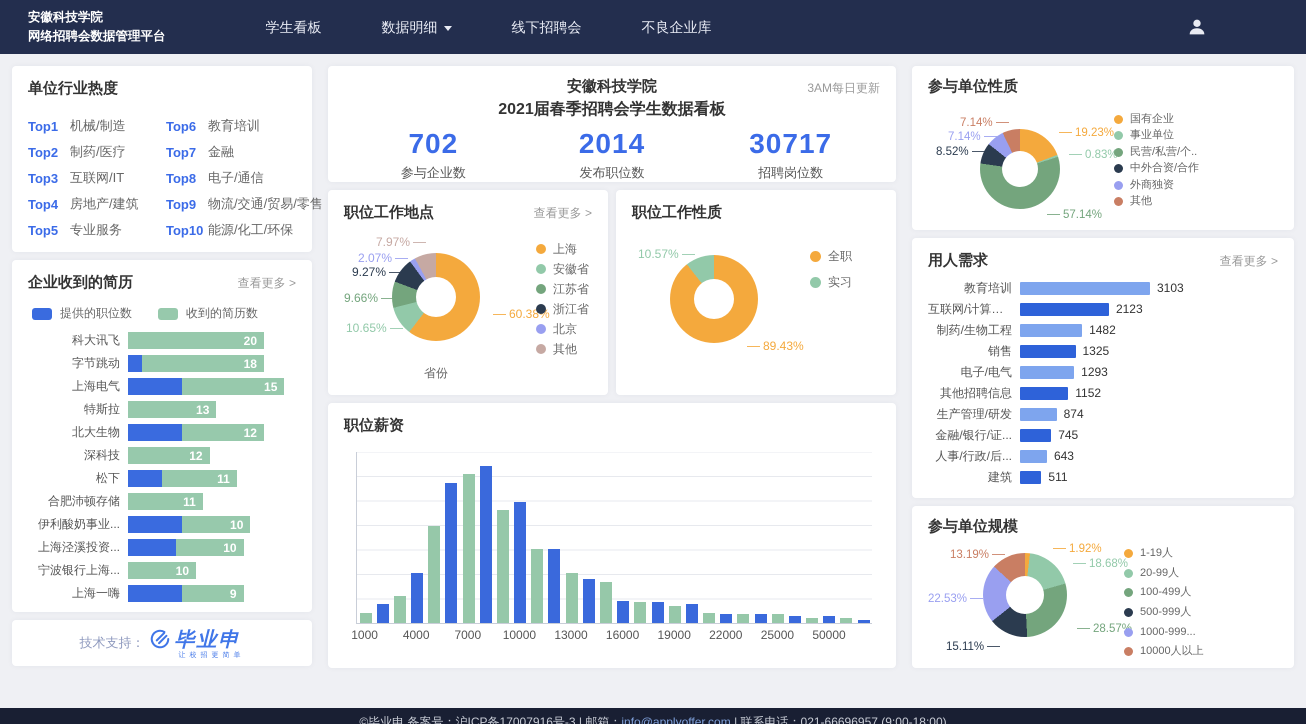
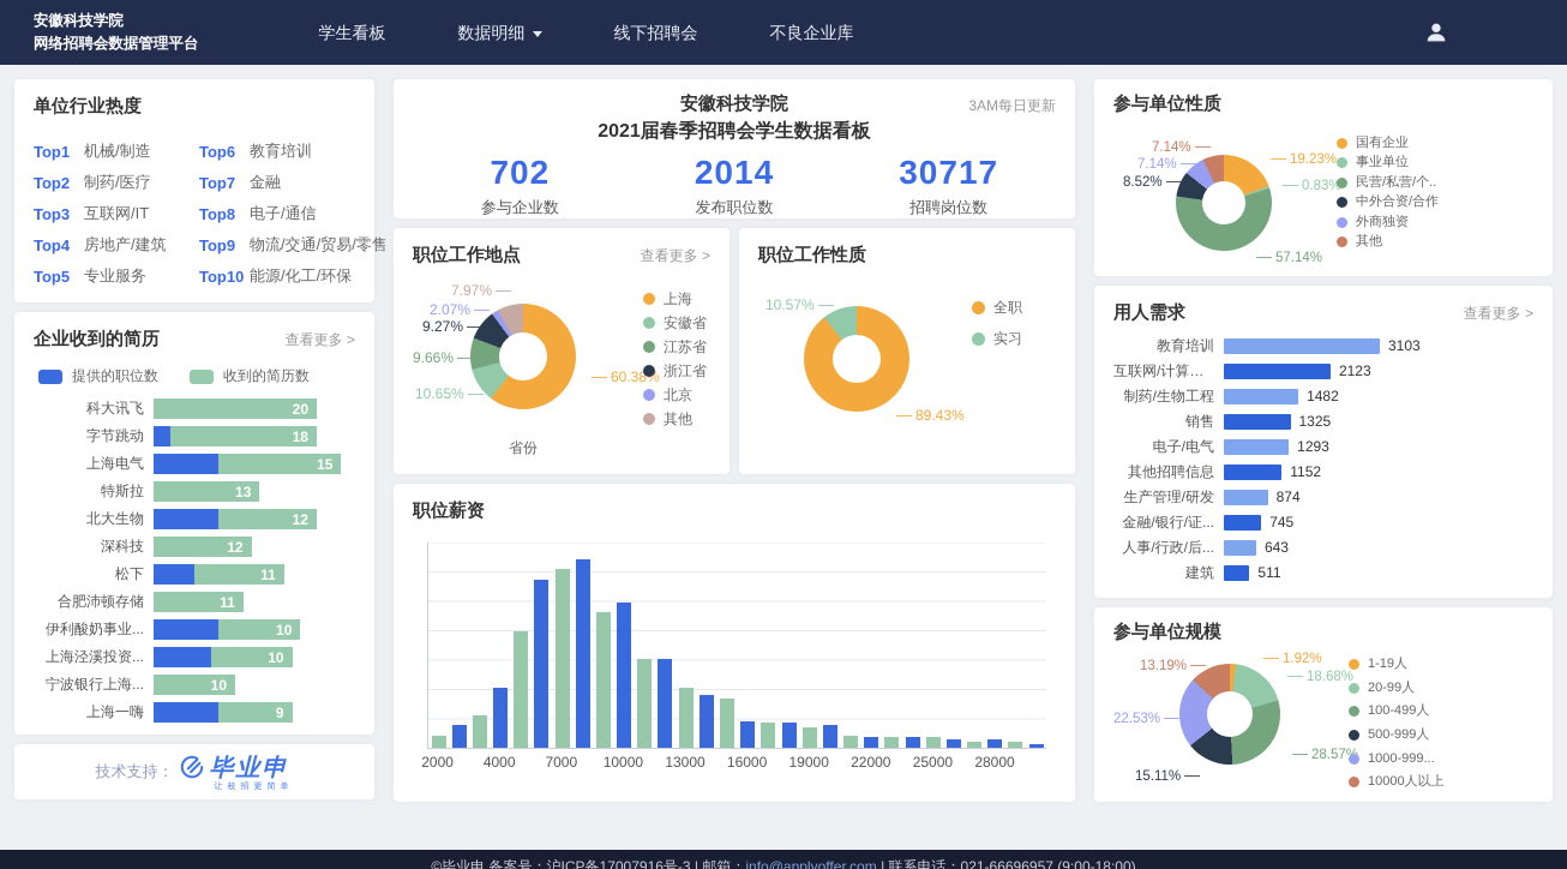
  安徽科技学院
  网络招聘会数据管理平台
  学生看板
  数据明细
  线下招聘会
  不良企业库
  单位行业热度
  Top1
  机械/制造
  Top2
  制药/医疗
  Top3
  互联网/IT
  Top4
  房地产/建筑
  Top5
  专业服务
  Top6
  教育培训
  Top7
  金融
  Top8
  电子/通信
  Top9
  物流/交通/贸易/零售
  Top10
  能源/化工/环保
  企业收到的简历
  查看更多 >
  提供的职位数
  收到的简历数
  科大讯飞
  20
  字节跳动
  18
  上海电气
  15
  特斯拉
  13
  北大生物
  12
  深科技
  12
  松下
  11
  合肥沛顿存储
  11
  伊利酸奶事业...
  10
  上海泾溪投资...
  10
  宁波银行上海...
  10
  上海一嗨
  9
  技术支持：
  毕业申
  3AM每日更新
  安徽科技学院
  2021届春季招聘会学生数据看板
  702
  参与企业数
  2014
  发布职位数
  30717
  招聘岗位数
  职位工作地点
  查看更多 >
  60.38%
  10.65%
  9.66%
  9.27%
  2.07%
  7.97%
  上海
  安徽省
  江苏省
  浙江省
  北京
  其他
  省份
  职位工作性质
  89.43%
  10.57%
  全职
  实习
  职位薪资
- 1000
+ 2000
  4000
  7000
  10000
  13000
  16000
  19000
  22000
  25000
- 50000
+ 28000
  参与单位性质
  19.23%
  0.83%
  57.14%
  8.52%
  7.14%
  7.14%
  国有企业
  事业单位
  民营/私营/个..
  中外合资/合作
  外商独资
  其他
  用人需求
  查看更多 >
  教育培训
  3103
  互联网/计算机...
  2123
  制药/生物工程
  1482
  销售
  1325
  电子/电气
  1293
  其他招聘信息
  1152
  生产管理/研发
  874
  金融/银行/证...
  745
  人事/行政/后...
  643
  建筑
  511
  参与单位规模
  1.92%
  18.68%
  28.57
  15.11%
  22.53%
  13.19%
  1-19人
  20-99人
  100-499人
  500-999人
  1000-999...
  10000人以上
  ©毕业申 备案号：沪ICP备17007916号-3 | 邮箱：info@applyoffer.com | 联系电话：021-66696957 (9:00-18:00)
